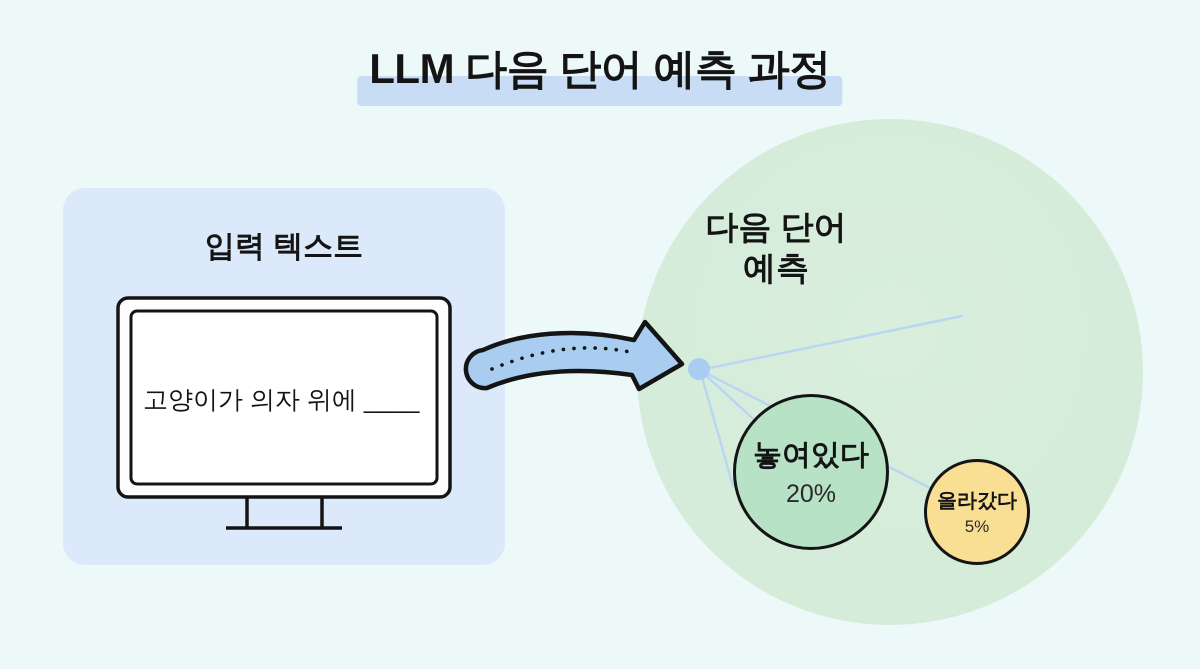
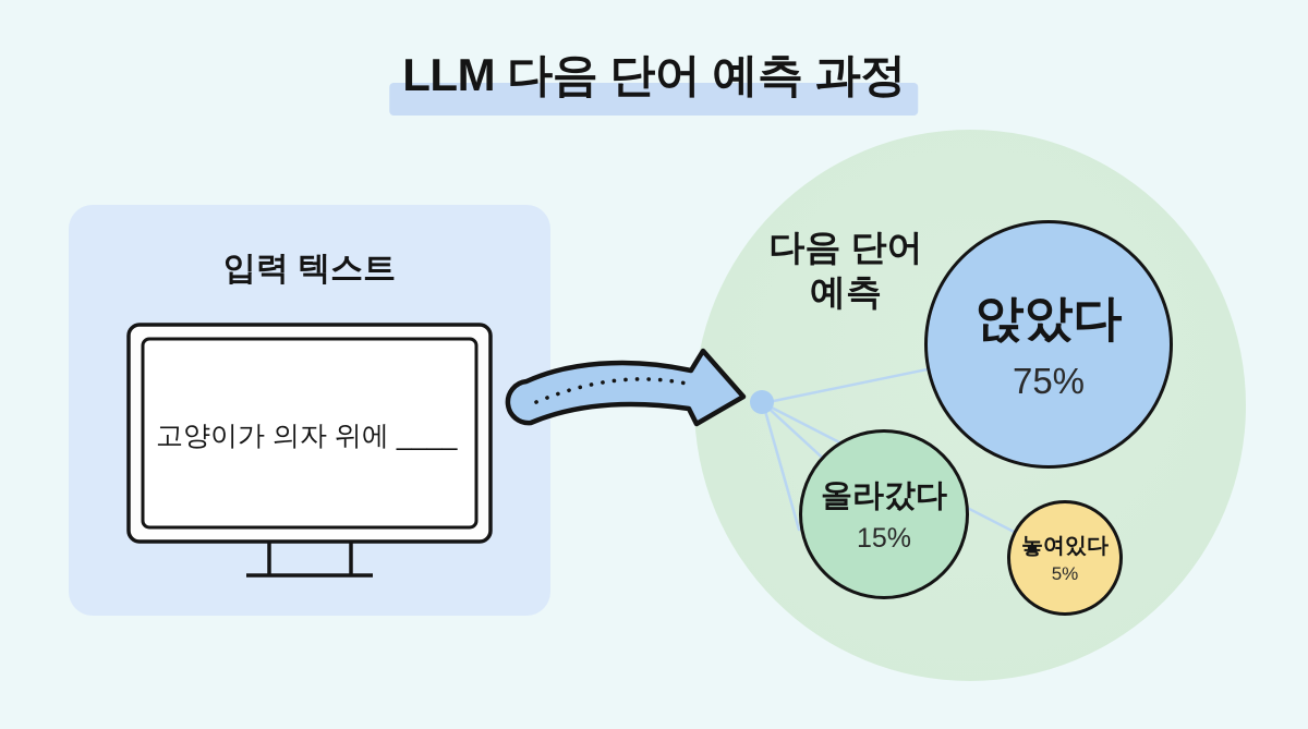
  LLM 다음 단어 예측 과정
  입력 텍스트
  고양이가 의자 위에 ____
  다음 단어
  예측
+ 앉았다
+ 75%
- 놓여있다
+ 올라갔다
- 20%
+ 15%
- 올라갔다
+ 놓여있다
  5%
